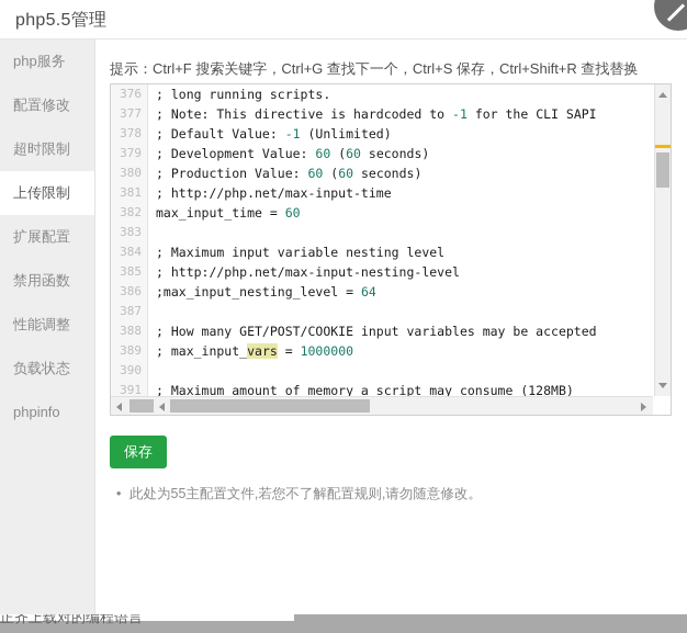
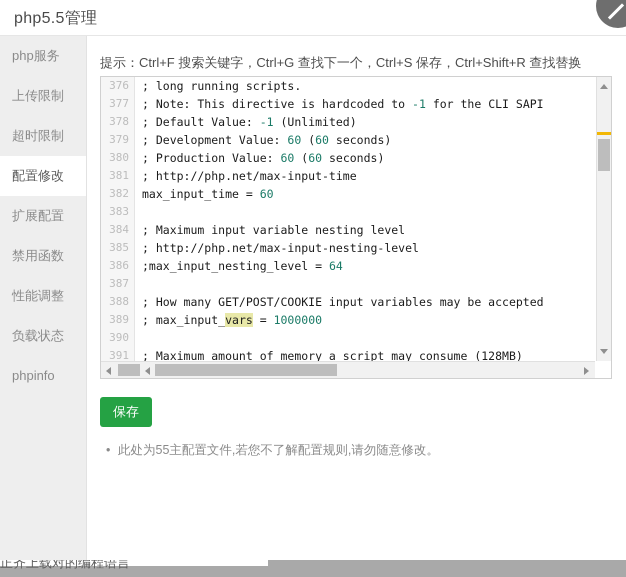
  php5.5管理
  php服务
- 配置修改
+ 上传限制
  超时限制
- 上传限制
+ 配置修改
  扩展配置
  禁用函数
  性能调整
  负载状态
  phpinfo
  提示：Ctrl+F 搜索关键字，Ctrl+G 查找下一个，Ctrl+S 保存，Ctrl+Shift+R 查找替换
  376
  377
  378
  379
  380
  381
  382
  383
  384
  385
  386
  387
  388
  389
  390
  391
  ; long running scripts.
  ; Note: This directive is hardcoded to -1 for the CLI SAPI
  ; Default Value: -1 (Unlimited)
  ; Development Value: 60 (60 seconds)
  ; Production Value: 60 (60 seconds)
  ; http://php.net/max-input-time
  max_input_time = 60
  ; Maximum input variable nesting level
  ; http://php.net/max-input-nesting-level
  ;max_input_nesting_level = 64
  ; How many GET/POST/COOKIE input variables may be accepted
  ; max_input_vars = 1000000
  ; Maximum amount of memory a script may consume (128MB)
  保存
  此处为55主配置文件,若您不了解配置规则,请勿随意修改。
  正齐上载对的编程语言
